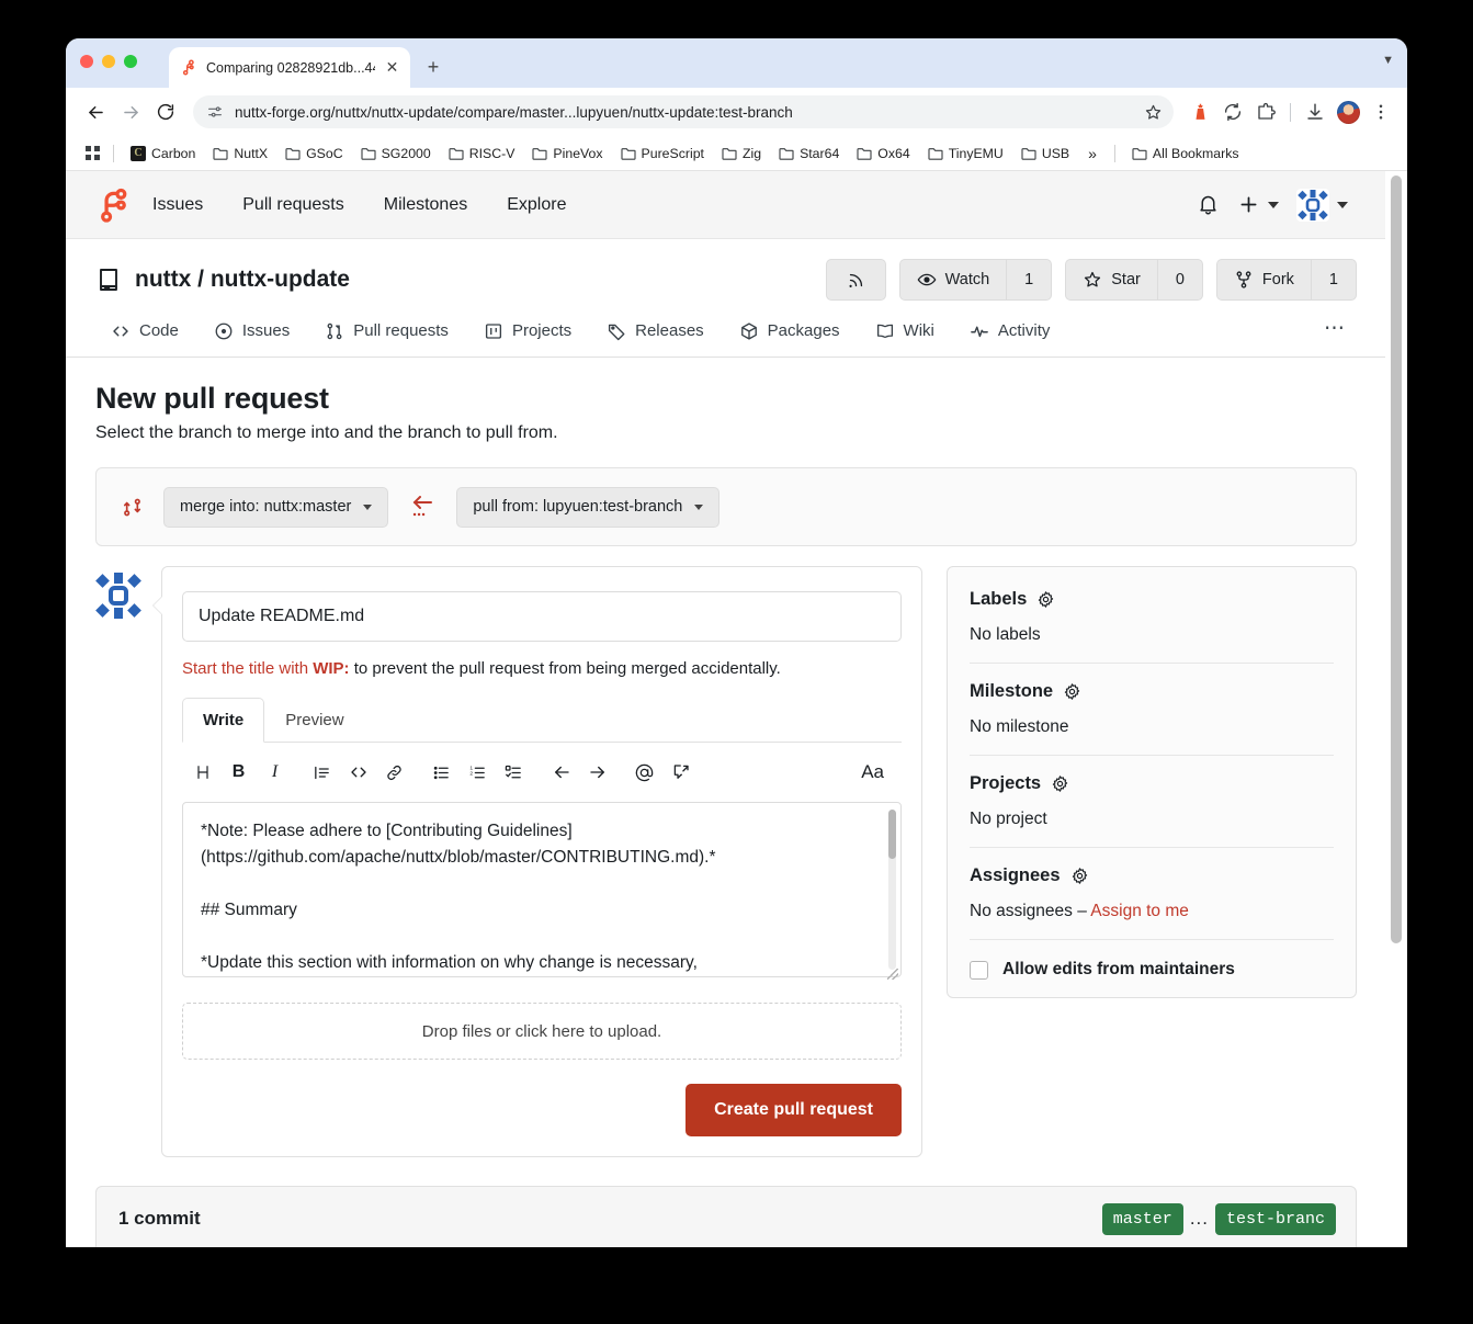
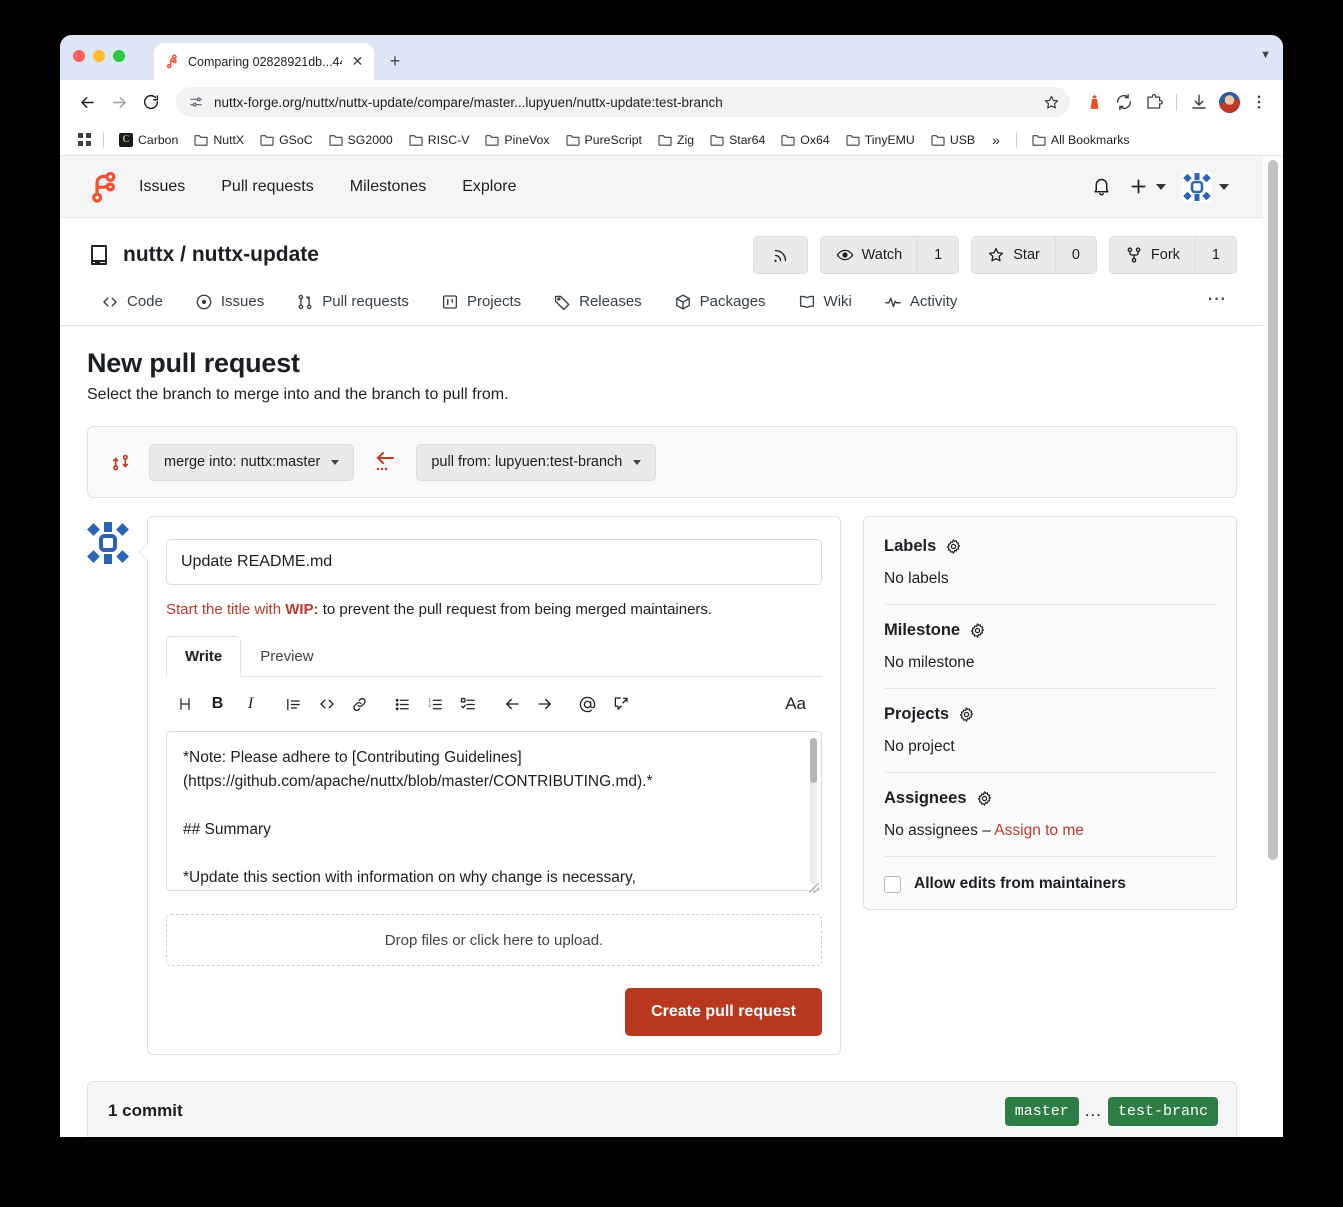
  Comparing 02828921db...4
  ✕
  +
  ▼
  nuttx-forge.org/nuttx/nuttx-update/compare/master...lupyuen/nuttx-update:test-branch
  C
  Carbon
  NuttX
  GSoC
  SG2000
  RISC-V
  PineVox
  PureScript
  Zig
  Star64
  Ox64
  TinyEMU
  USB
  »
  All Bookmarks
  Issues
  Pull requests
  Milestones
  Explore
  nuttx / nuttx-update
  Watch
  1
  Star
  0
  Fork
  1
  Code
  Issues
  Pull requests
  Projects
  Releases
  Packages
  Wiki
  Activity
  ⋯
  New pull request
  Select the branch to merge into and the branch to pull from.
  merge into: nuttx:master
  pull from: lupyuen:test-branch
  Update README.md
- Start the title with WIP: to prevent the pull request from being merged accidentally.
+ Start the title with WIP: to prevent the pull request from being merged maintainers.
  Write
  Preview
  B
  I
  Aa
  *Note: Please adhere to [Contributing Guidelines]
  (https://github.com/apache/nuttx/blob/master/CONTRIBUTING.md).*
  ## Summary
  Drop files or click here to upload.
  Create pull request
  Labels
  No labels
  Milestone
  No milestone
  Projects
  No project
  Assignees
  No assignees – Assign to me
  Allow edits from maintainers
  1 commit
  master
  ...
  test-branc
